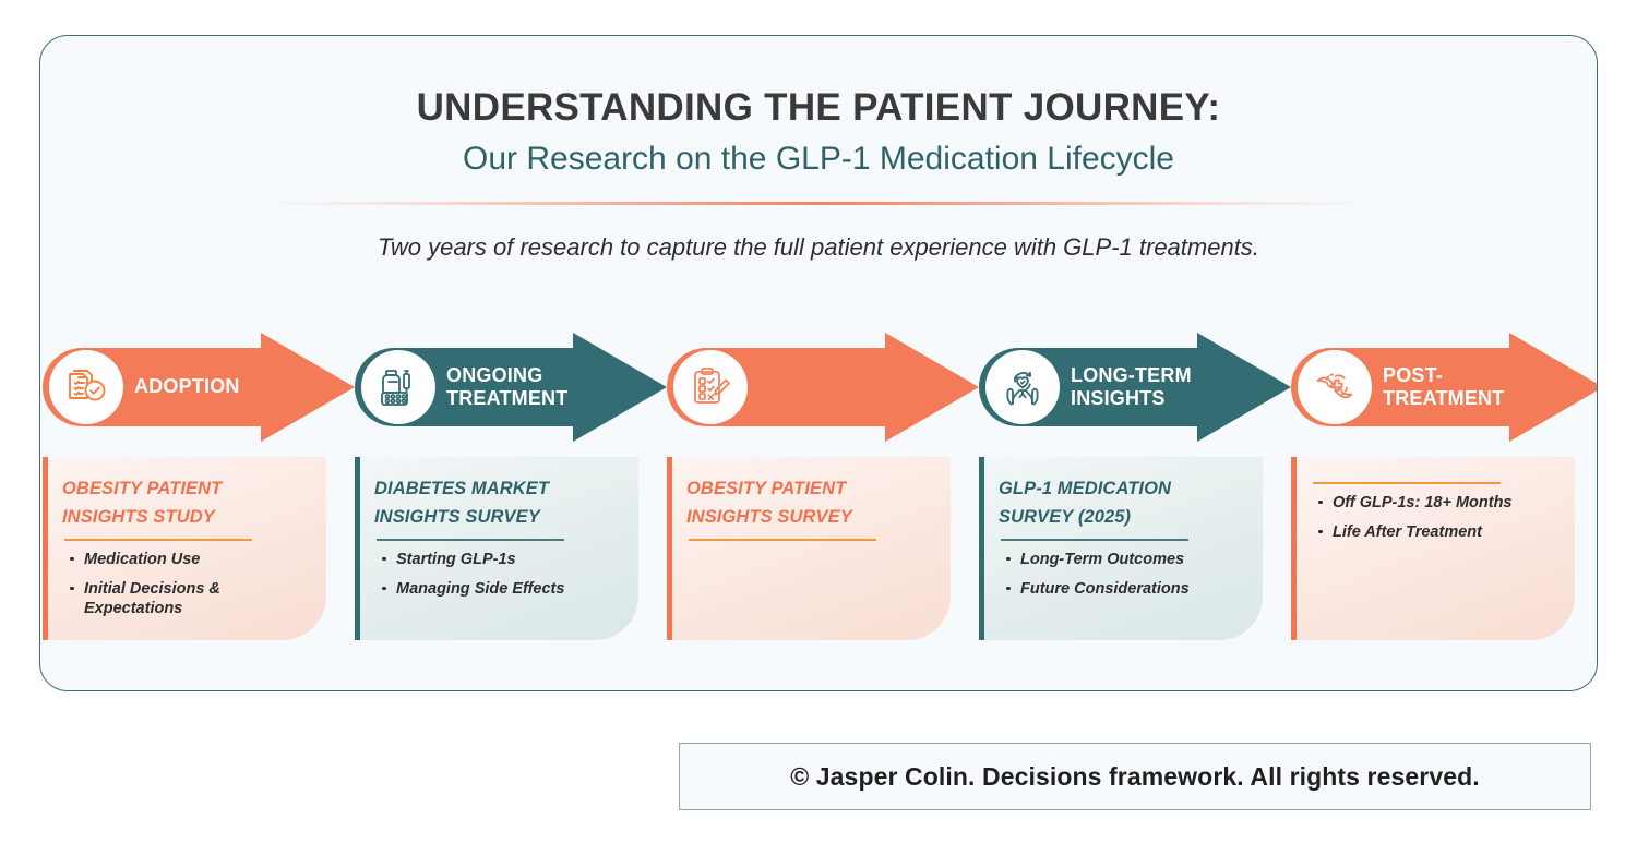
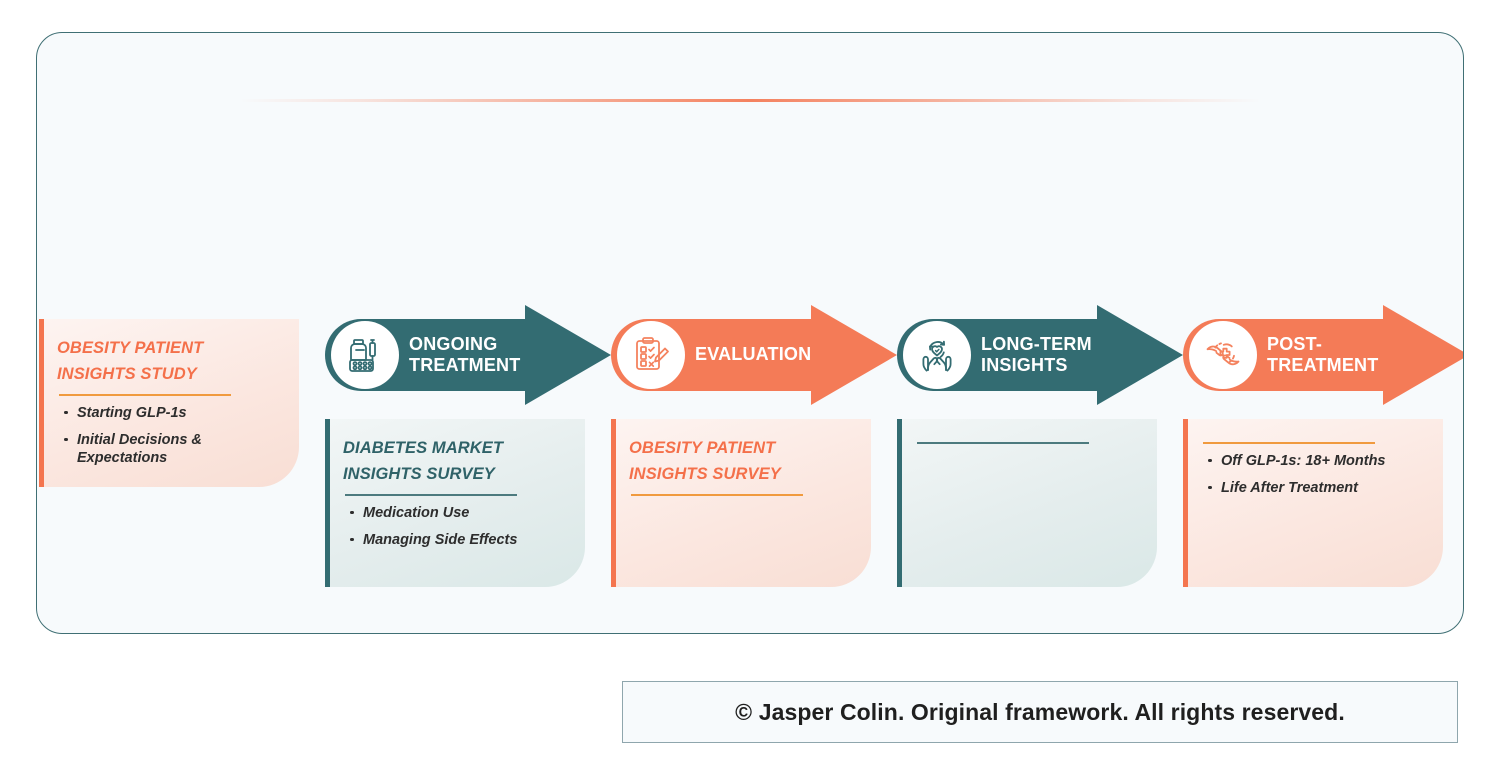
- UNDERSTANDING THE PATIENT JOURNEY:
- Our Research on the GLP-1 Medication Lifecycle
- Two years of research to capture the full patient experience with GLP-1 treatments.
- ADOPTION
  OBESITY PATIENT
  INSIGHTS STUDY
- Medication Use
+ Starting GLP-1s
  Initial Decisions & Expectations
  ONGOING
  TREATMENT
  DIABETES MARKET
  INSIGHTS SURVEY
- Starting GLP-1s
+ Medication Use
  Managing Side Effects
+ EVALUATION
  OBESITY PATIENT
  INSIGHTS SURVEY
  LONG-TERM
  INSIGHTS
- GLP-1 MEDICATION
- SURVEY (2025)
- Long-Term Outcomes
- Future Considerations
  POST-
  TREATMENT
  Off GLP-1s: 18+ Months
  Life After Treatment
- © Jasper Colin. Decisions framework. All rights reserved.
+ © Jasper Colin. Original framework. All rights reserved.
